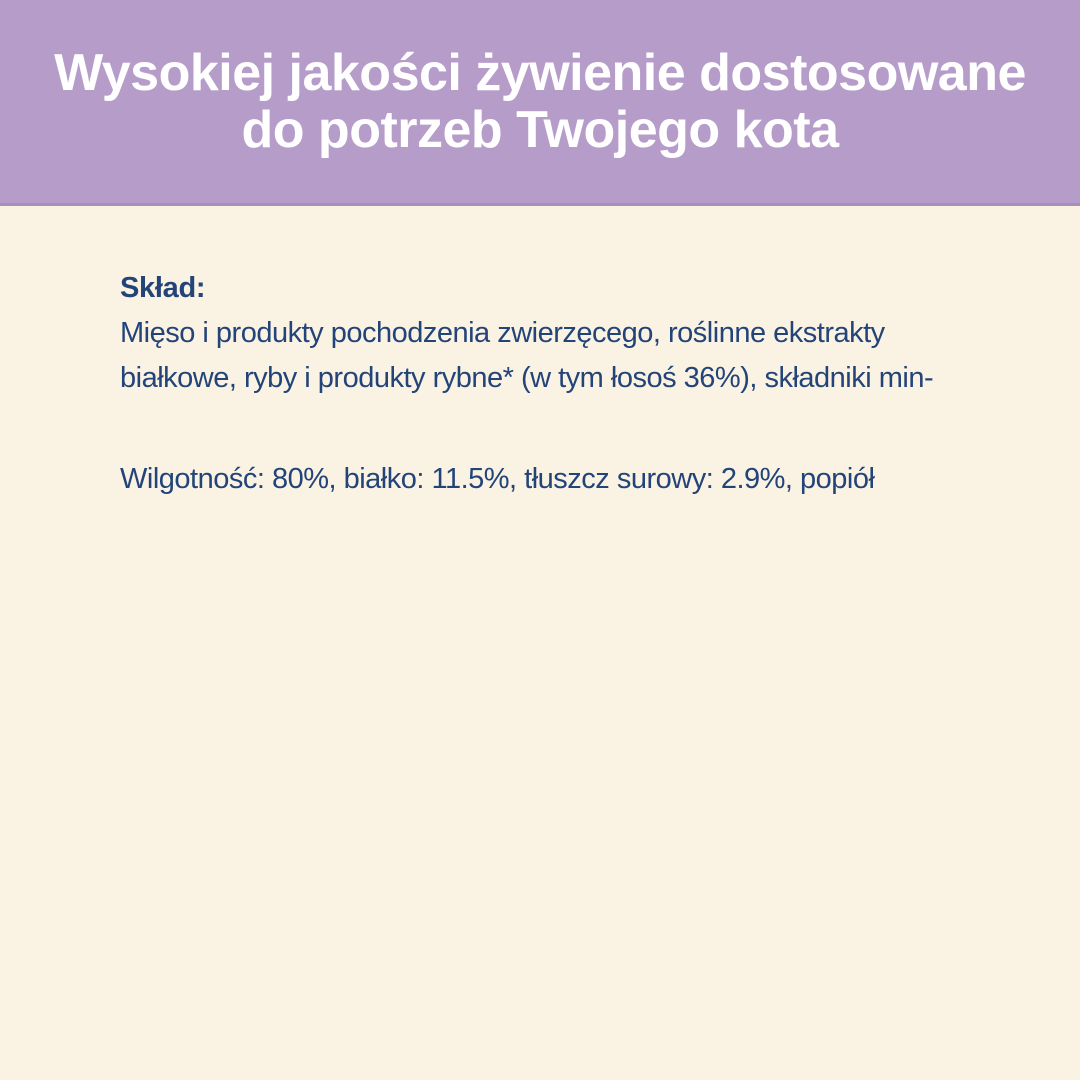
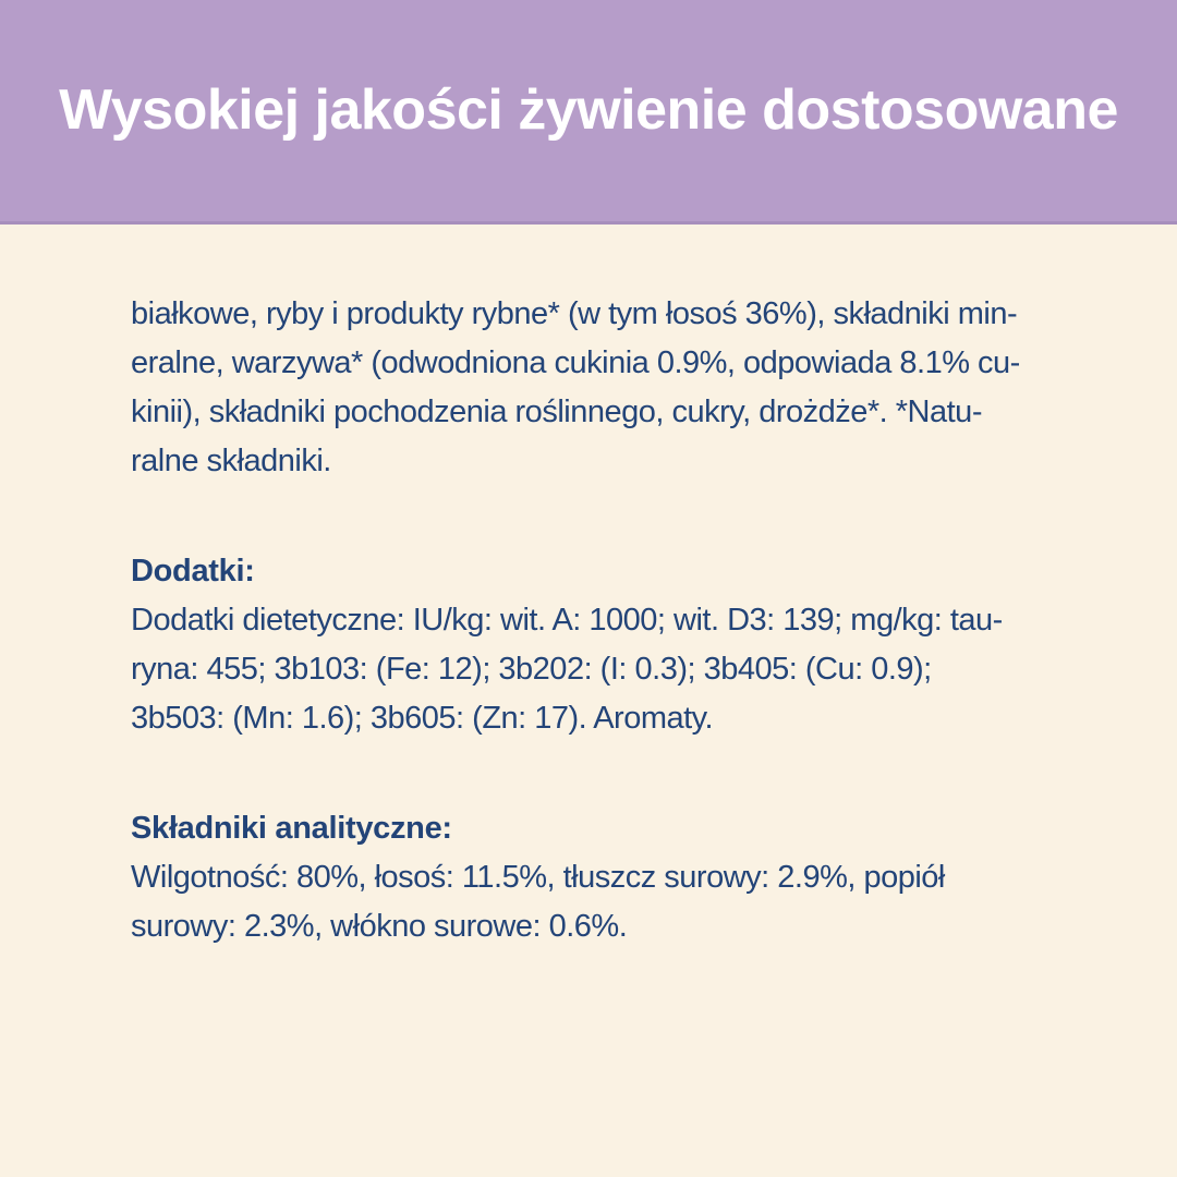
  Wysokiej jakości żywienie dostosowane
- do potrzeb Twojego kota
- Skład:
- Mięso i produkty pochodzenia zwierzęcego, roślinne ekstrakty
  białkowe, ryby i produkty rybne* (w tym łosoś 36%), składniki min-
+ eralne, warzywa* (odwodniona cukinia 0.9%, odpowiada 8.1% cu-
+ kinii), składniki pochodzenia roślinnego, cukry, drożdże*. *Natu-
+ ralne składniki.
+ Dodatki:
+ Dodatki dietetyczne: IU/kg: wit. A: 1000; wit. D3: 139; mg/kg: tau-
+ ryna: 455; 3b103: (Fe: 12); 3b202: (I: 0.3); 3b405: (Cu: 0.9);
+ 3b503: (Mn: 1.6); 3b605: (Zn: 17). Aromaty.
+ Składniki analityczne:
- Wilgotność: 80%, białko: 11.5%, tłuszcz surowy: 2.9%, popiół
+ Wilgotność: 80%, łosoś: 11.5%, tłuszcz surowy: 2.9%, popiół
+ surowy: 2.3%, włókno surowe: 0.6%.
